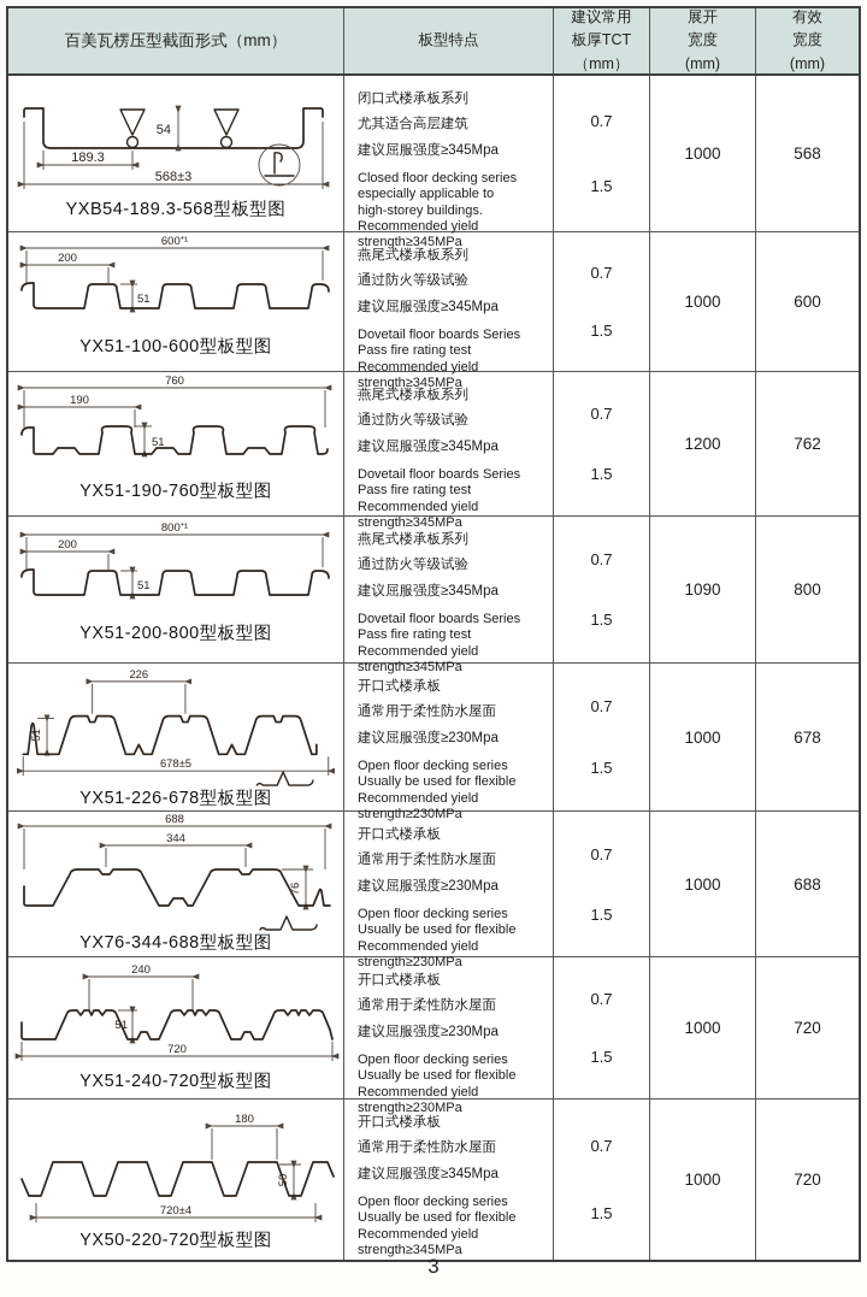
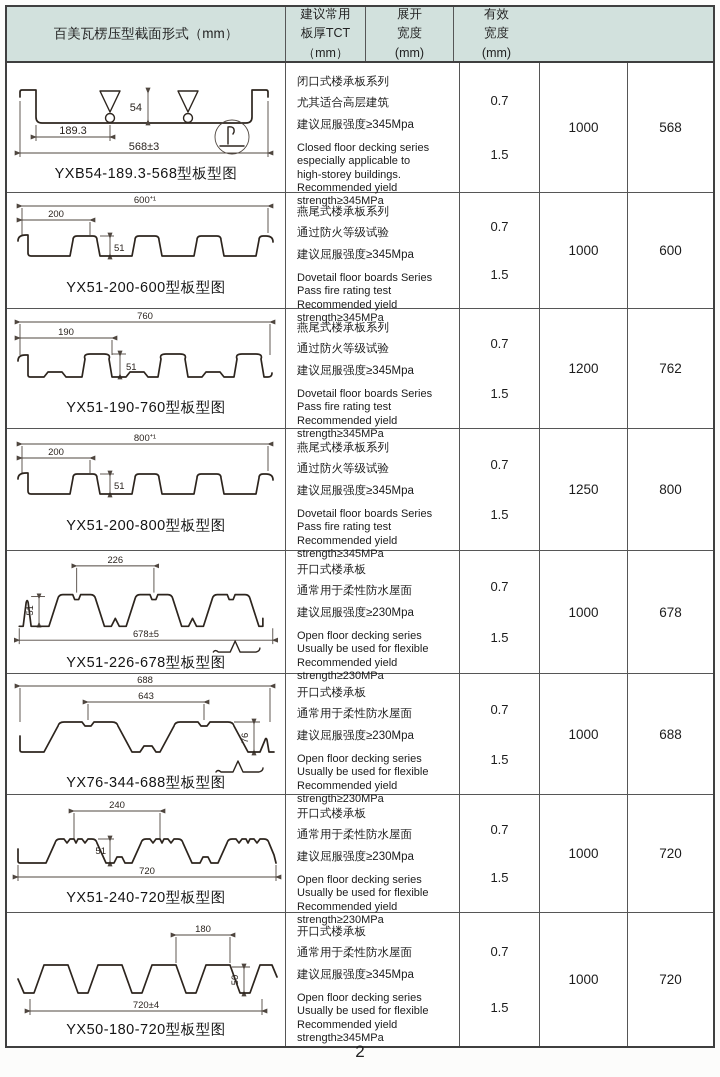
  百美瓦楞压型截面形式（mm）
- 板型特点
  建议常用
  板厚TCT
  （mm）
  展开
  宽度
  (mm)
  有效
  宽度
  (mm)
  54
  189.3
  568±3
  YXB54-189.3-568型板型图
  闭口式楼承板系列
  尤其适合高层建筑
  建议屈服强度≥345Mpa
  Closed floor decking series
  especially applicable to
  high-storey buildings.
  Recommended yield
  strength≥345MPa
  0.7
  1.5
  1000
  568
  600⁺¹
  200
  51
- YX51-100-600型板型图
+ YX51-200-600型板型图
  燕尾式楼承板系列
  通过防火等级试验
  建议屈服强度≥345Mpa
  Dovetail floor boards Series
  Pass fire rating test
  Recommended yield
  strength≥345MPa
  0.7
  1.5
  1000
  600
  760
  190
  51
  YX51-190-760型板型图
  燕尾式楼承板系列
  通过防火等级试验
  建议屈服强度≥345Mpa
  Dovetail floor boards Series
  Pass fire rating test
  Recommended yield
  strength≥345MPa
  0.7
  1.5
  1200
  762
  800⁺¹
  200
  51
  YX51-200-800型板型图
  燕尾式楼承板系列
  通过防火等级试验
  建议屈服强度≥345Mpa
  Dovetail floor boards Series
  Pass fire rating test
  Recommended yield
  strength≥345MPa
  0.7
  1.5
- 1090
+ 1250
  800
  226
  678±5
  YX51-226-678型板型图
  开口式楼承板
  通常用于柔性防水屋面
  建议屈服强度≥230Mpa
  Open floor decking series
  Usually be used for flexible
  Recommended yield
  strength≥230MPa
  0.7
  1.5
  1000
  678
  688
- 344
+ 643
  YX76-344-688型板型图
  开口式楼承板
  通常用于柔性防水屋面
  建议屈服强度≥230Mpa
  Open floor decking series
  Usually be used for flexible
  Recommended yield
  strength≥230MPa
  0.7
  1.5
  1000
  688
  240
  51
  720
  YX51-240-720型板型图
  开口式楼承板
  通常用于柔性防水屋面
  建议屈服强度≥230Mpa
  Open floor decking series
  Usually be used for flexible
  Recommended yield
  strength≥230MPa
  0.7
  1.5
  1000
  720
  180
  720±4
- YX50-220-720型板型图
+ YX50-180-720型板型图
  开口式楼承板
  通常用于柔性防水屋面
  建议屈服强度≥345Mpa
  Open floor decking series
  Usually be used for flexible
  Recommended yield
  strength≥345MPa
  0.7
  1.5
  1000
  720
- 3
+ 2
